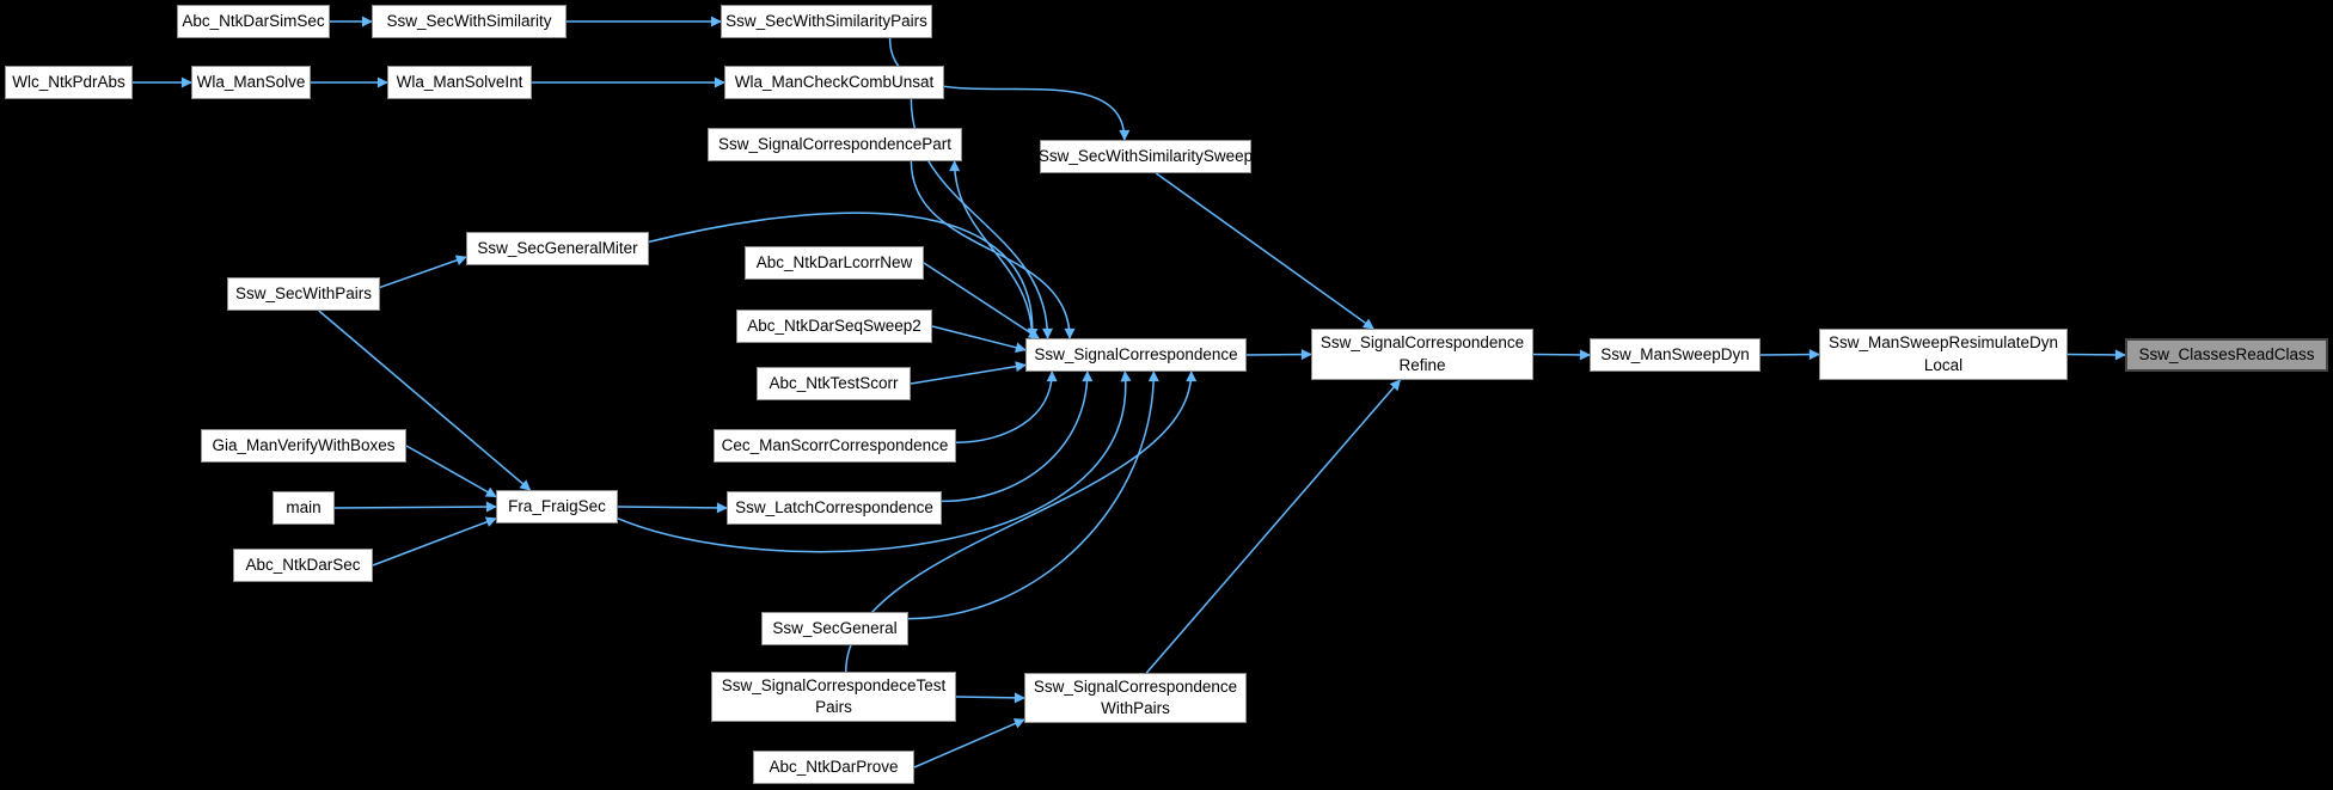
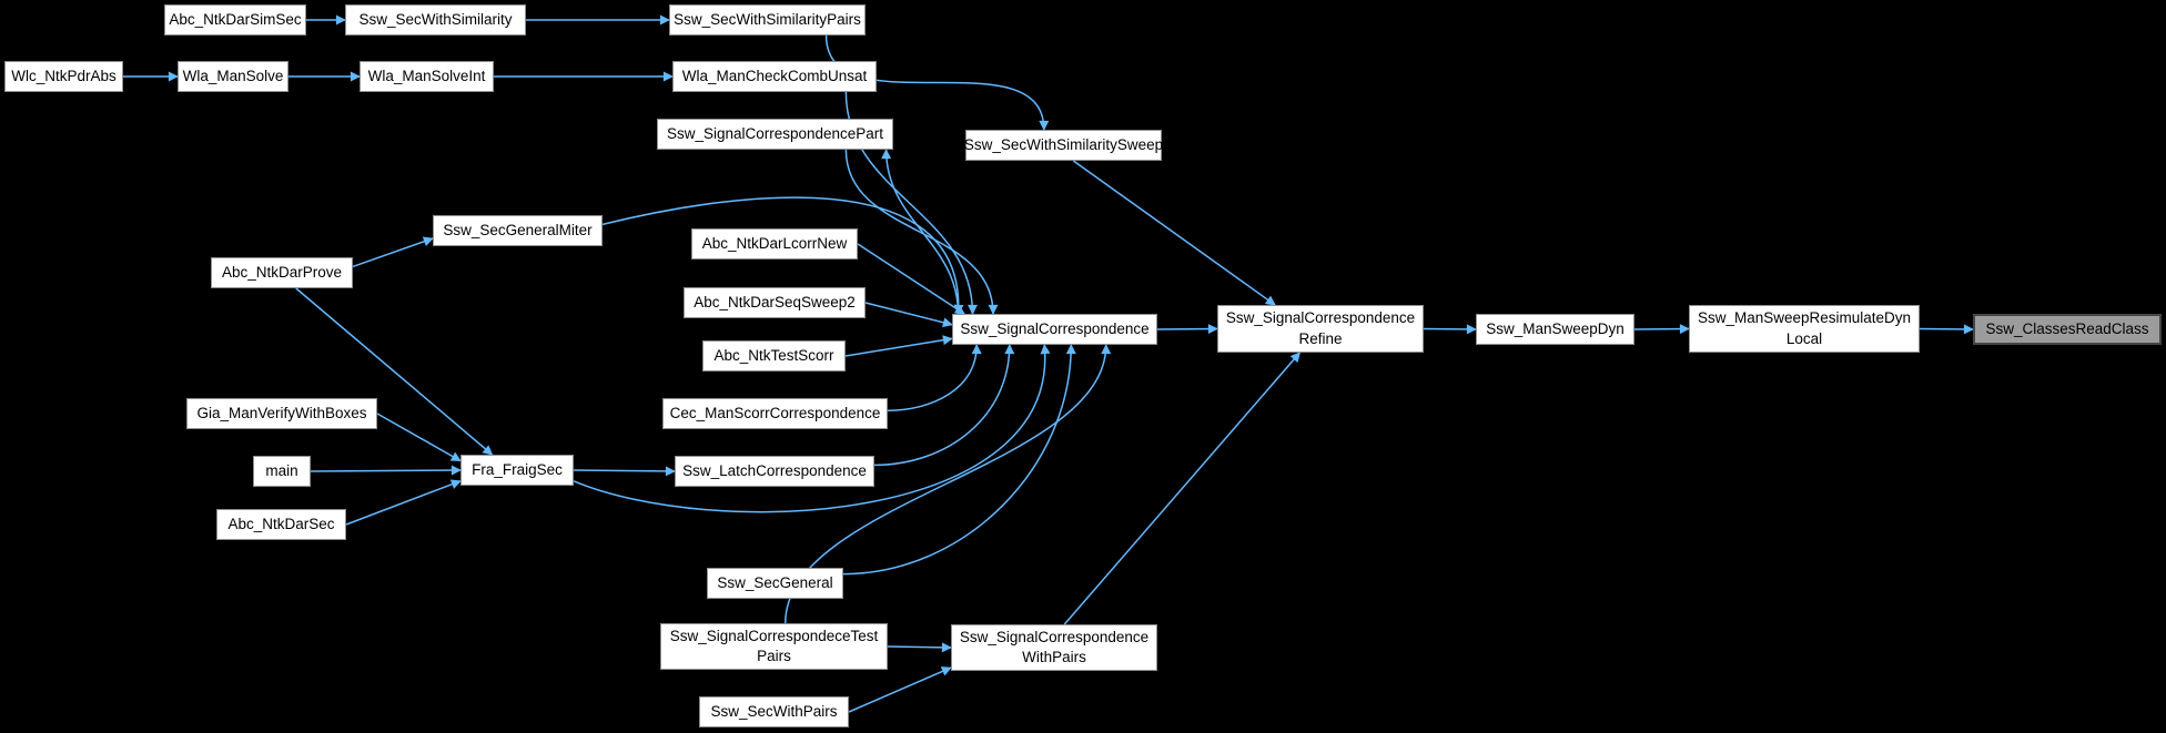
  Abc_NtkDarSimSec
  Ssw_SecWithSimilarity
  Ssw_SecWithSimilarityPairs
  Wlc_NtkPdrAbs
  Wla_ManSolve
  Wla_ManSolveInt
  Wla_ManCheckCombUnsat
  Ssw_SignalCorrespondencePart
  Ssw_SecWithSimilaritySweep
  Ssw_SecGeneralMiter
- Ssw_SecWithPairs
+ Abc_NtkDarProve
  Abc_NtkDarLcorrNew
  Abc_NtkDarSeqSweep2
  Abc_NtkTestScorr
  Cec_ManScorrCorrespondence
  Ssw_LatchCorrespondence
  Gia_ManVerifyWithBoxes
  main
  Abc_NtkDarSec
  Fra_FraigSec
  Ssw_SecGeneral
  Ssw_SignalCorrespondeceTest
  Pairs
- Abc_NtkDarProve
+ Ssw_SecWithPairs
  Ssw_SignalCorrespondence
  WithPairs
  Ssw_SignalCorrespondence
  Ssw_SignalCorrespondence
  Refine
  Ssw_ManSweepDyn
  Ssw_ManSweepResimulateDyn
  Local
  Ssw_ClassesReadClass
